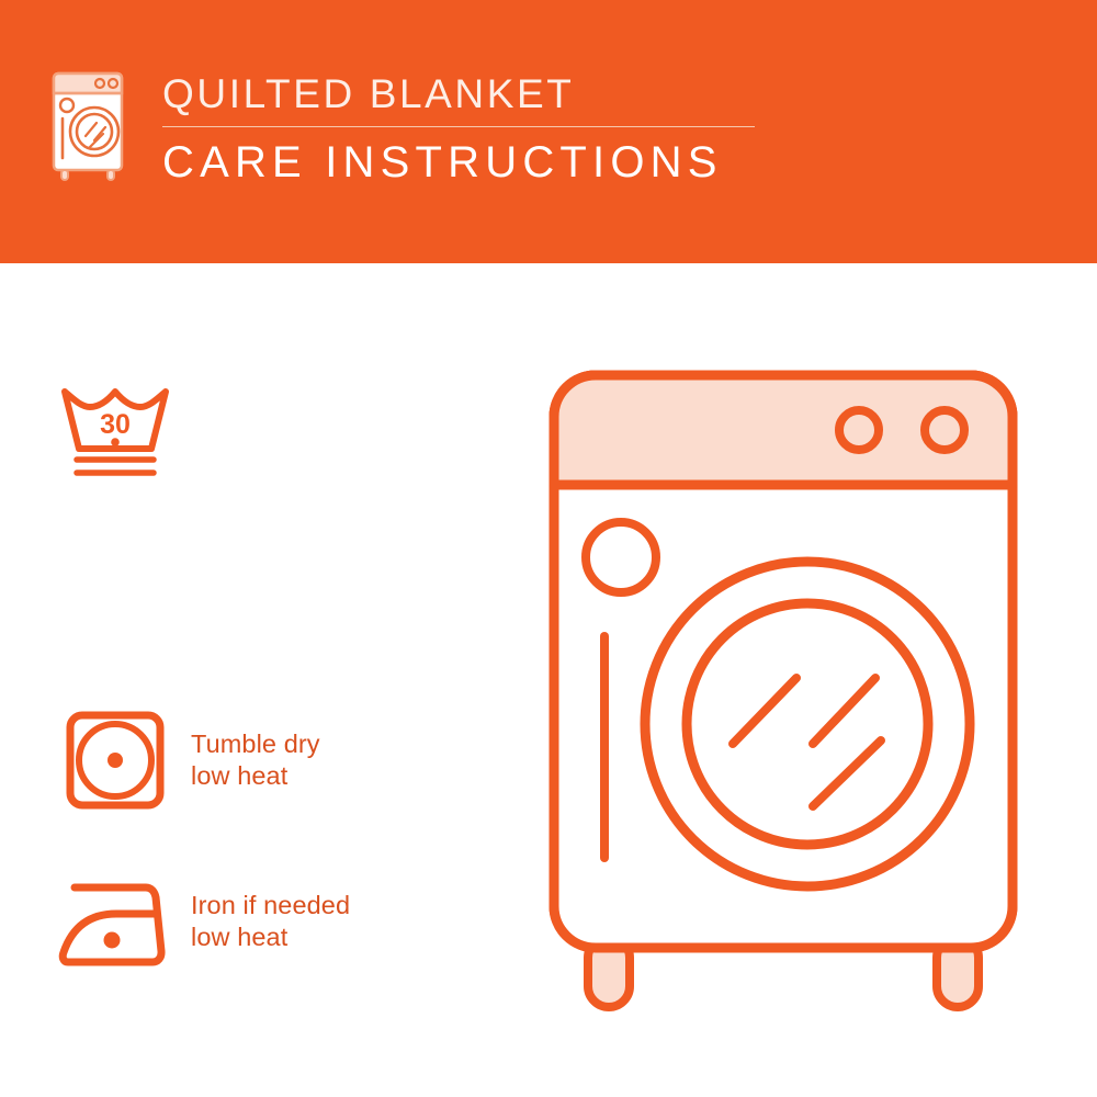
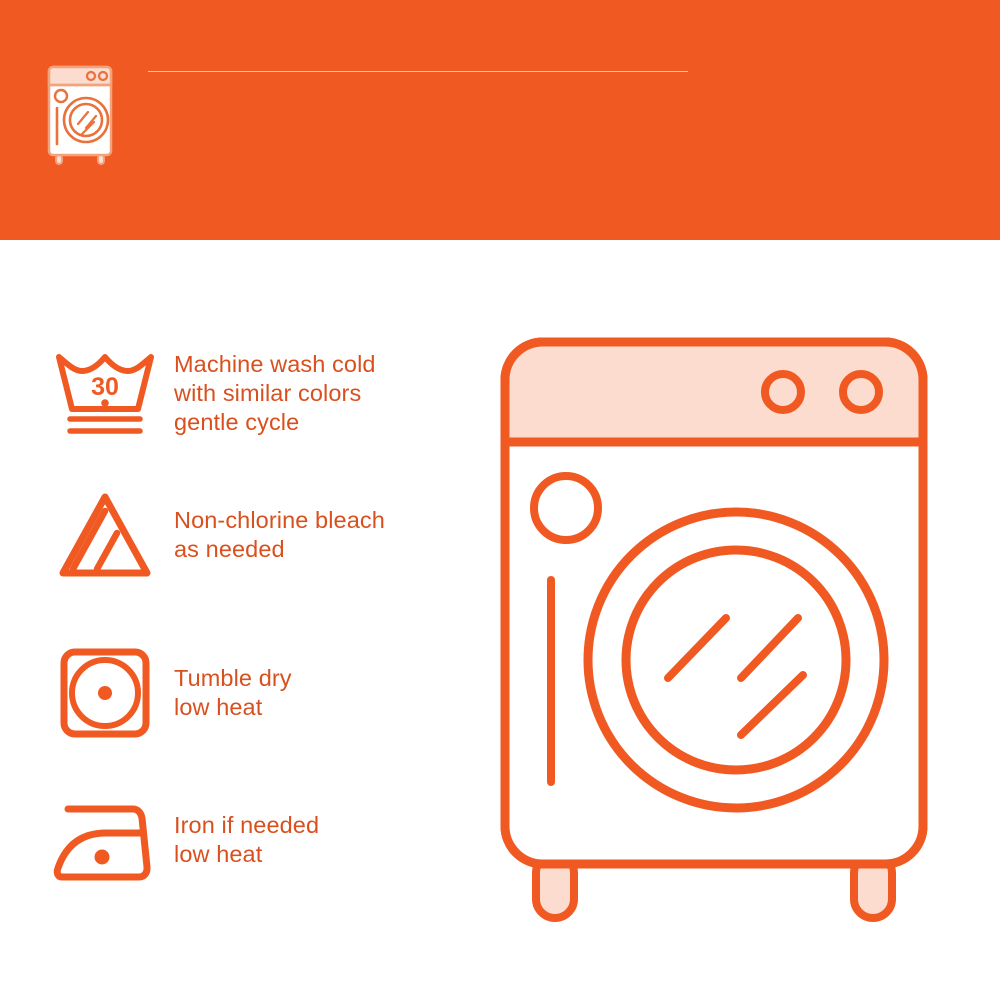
- QUILTED BLANKET
- CARE INSTRUCTIONS
  30
+ Machine wash cold
+ with similar colors
+ gentle cycle
+ Non-chlorine bleach
+ as needed
  Tumble dry
  low heat
  Iron if needed
  low heat
